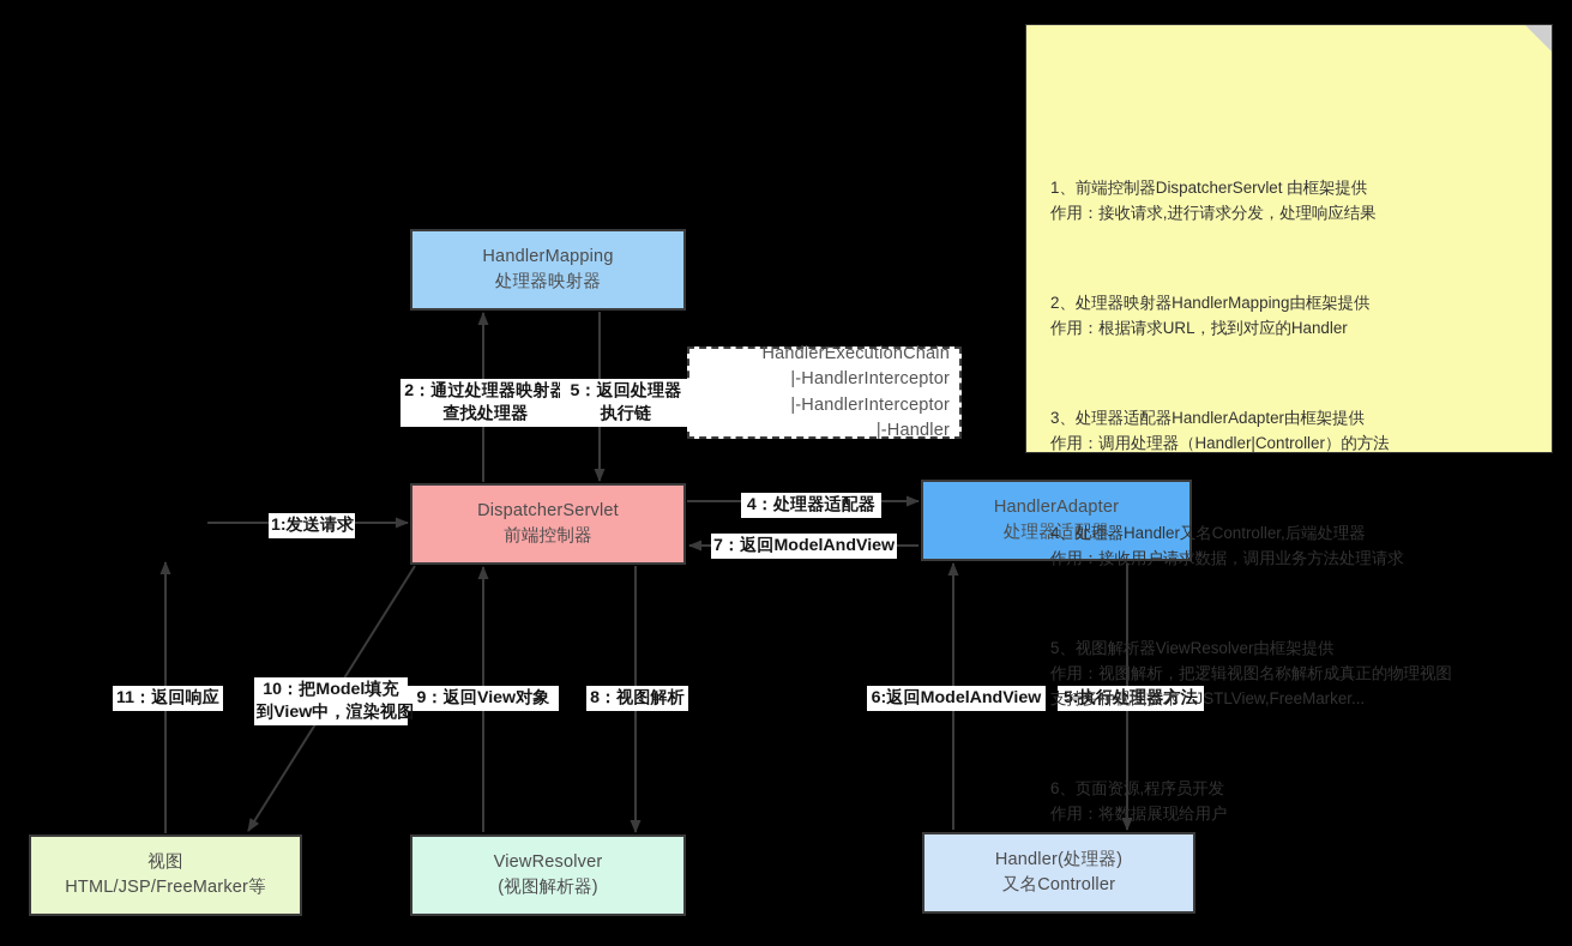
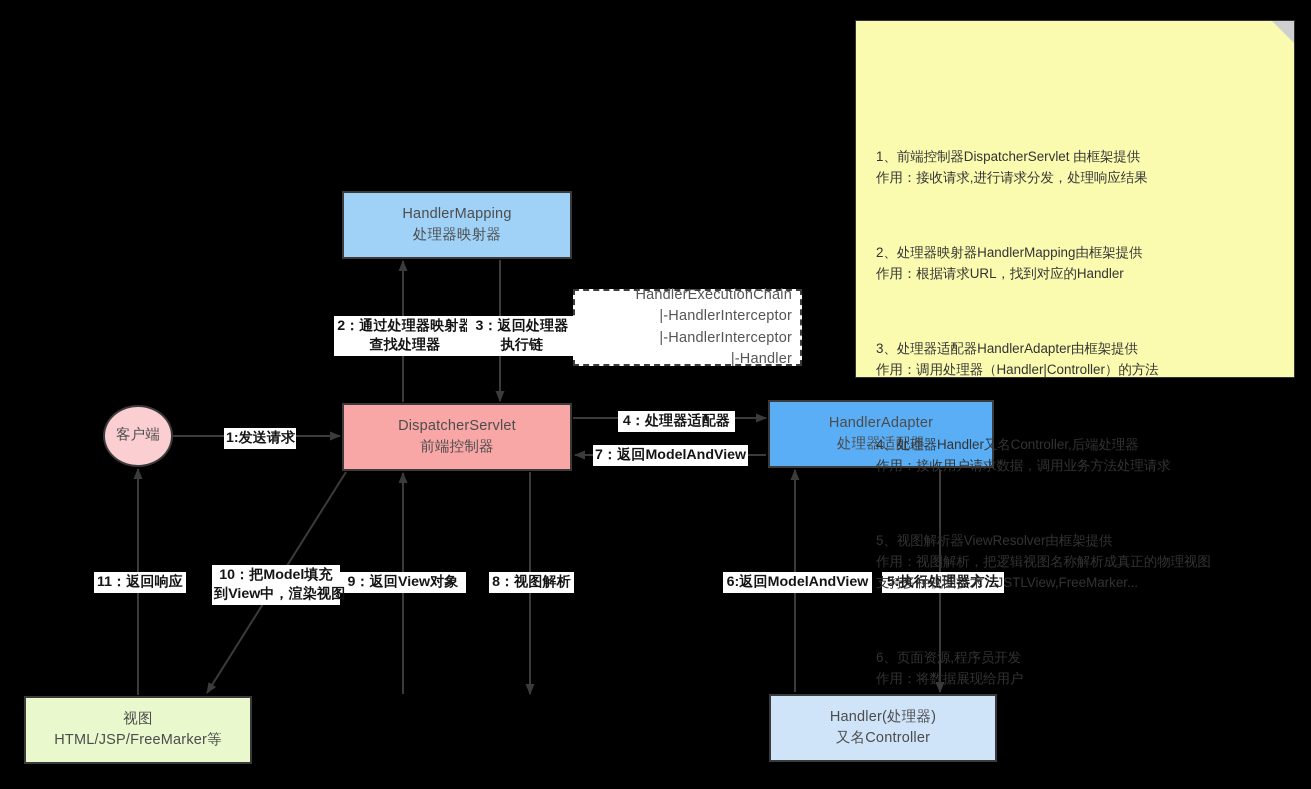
+ 客户端
  HandlerMapping
  处理器映射器
  HandlerExecutionChain
  |-HandlerInterceptor
  |-HandlerInterceptor
  |-Handler
  DispatcherServlet
  前端控制器
  HandlerAdapter
  处理器适配器
  视图
  HTML/JSP/FreeMarker等
- ViewResolver
- (视图解析器)
  Handler(处理器)
  又名Controller
  1:发送请求
  2：通过处理器映射器
  查找处理器
- 5：返回处理器
+ 3：返回处理器
  执行链
  4：处理器适配器
  5:执行处理器方法
  6:返回ModelAndView
  7：返回ModelAndView
  8：视图解析
  9：返回View对象
  10：把Model填充
  到View中，渲染视图
  11：返回响应
  1、前端控制器DispatcherServlet 由框架提供
  作用：接收请求,进行请求分发，处理响应结果
  2、处理器映射器HandlerMapping由框架提供
  作用：根据请求URL，找到对应的Handler
  3、处理器适配器HandlerAdapter由框架提供
  作用：调用处理器（Handler|Controller）的方法
  4、处理器Handler又名Controller,后端处理器
  作用：接收用户请求数据，调用业务方法处理请求
  5、视图解析器ViewResolver由框架提供
  作用：视图解析，把逻辑视图名称解析成真正的物理视图
  支持多种视图技术：JSTLView,FreeMarker...
  6、页面资源,程序员开发
  作用：将数据展现给用户
